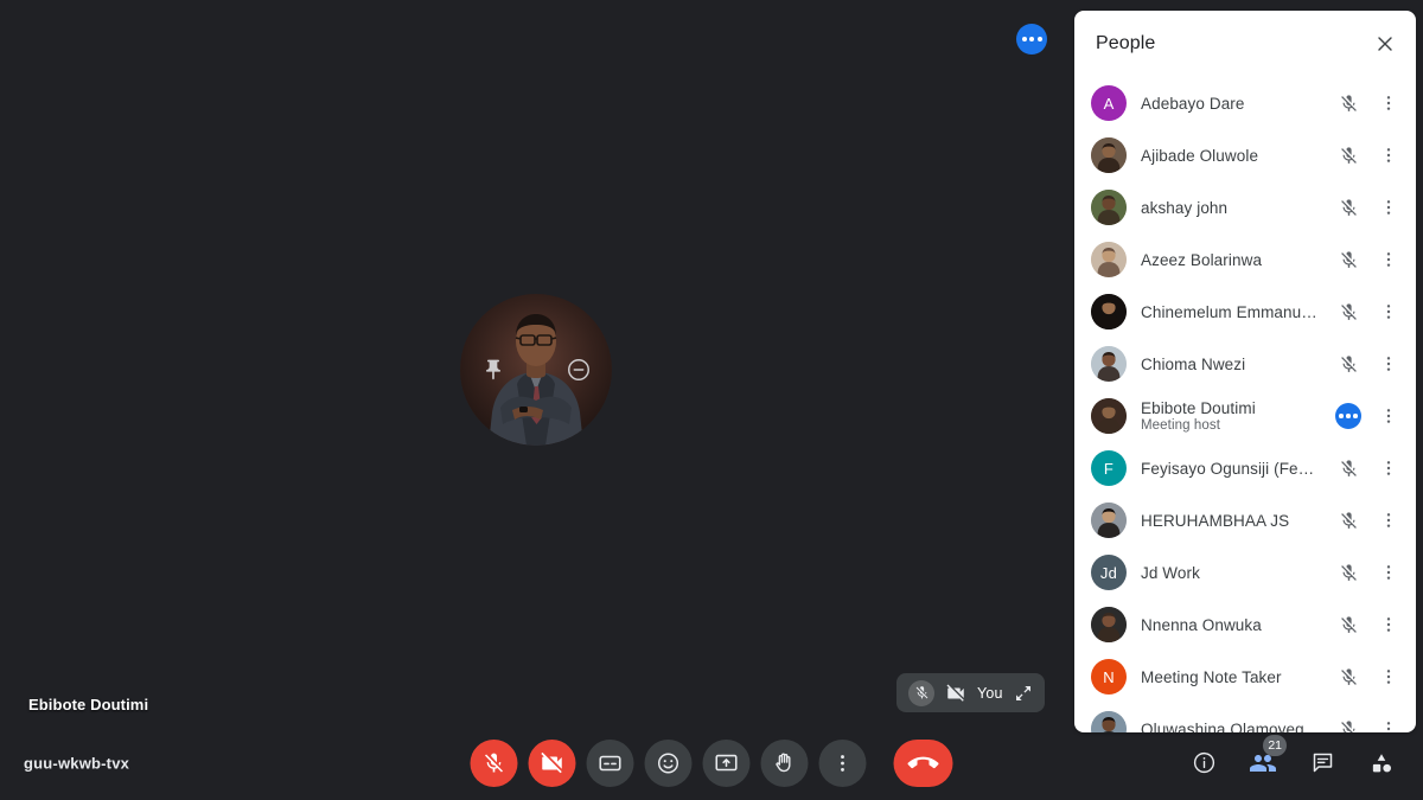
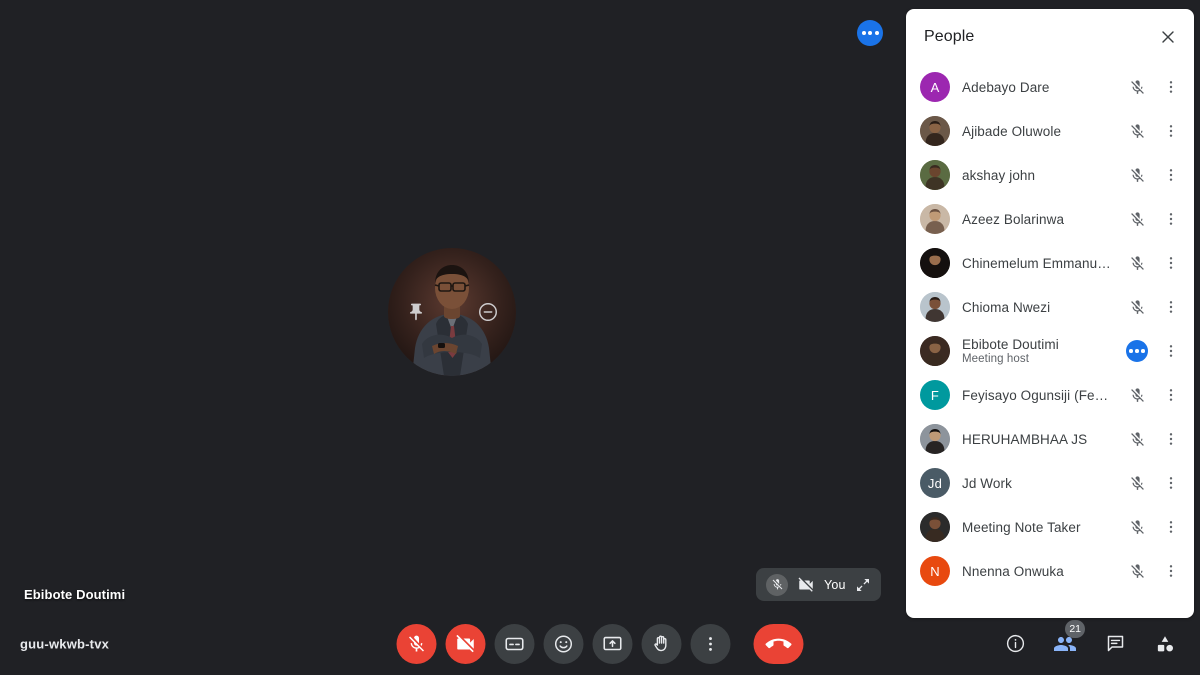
  Ebibote Doutimi
  You
  guu-wkwb-tvx
  21
  People
  A
  Adebayo Dare
  Ajibade Oluwole
  akshay john
  Azeez Bolarinwa
  Chinemelum Emmanuel
  Chioma Nwezi
  Ebibote Doutimi
  Meeting host
  F
  Feyisayo Ogunsiji (Feyis
  HERUHAMBHAA JS
  Jd
  Jd Work
- Nnenna Onwuka
+ Meeting Note Taker
  N
- Meeting Note Taker
+ Nnenna Onwuka
- Oluwashina Olamoyegun
